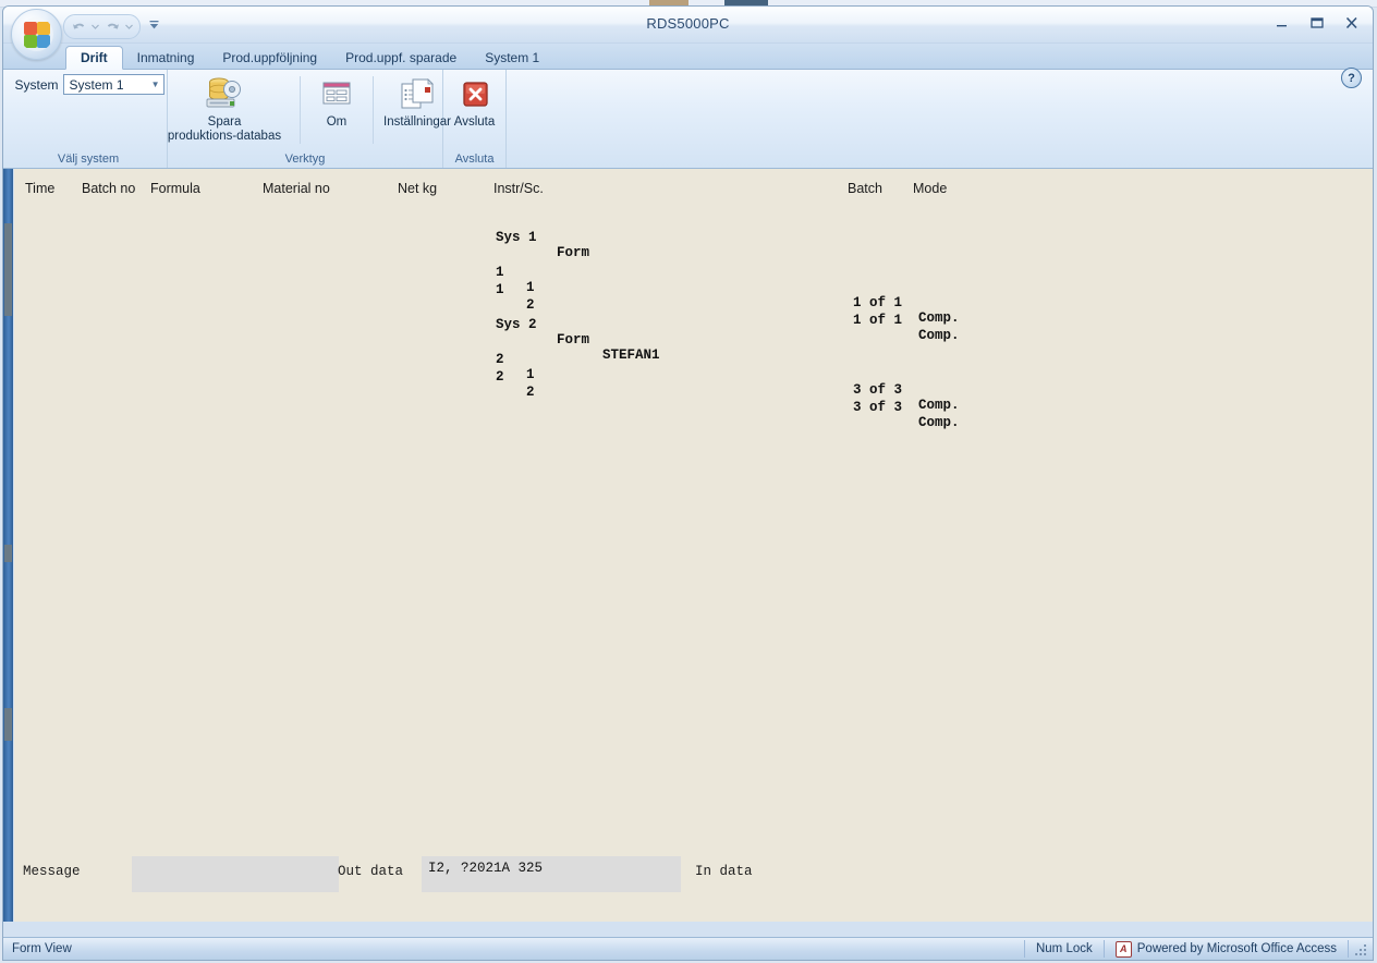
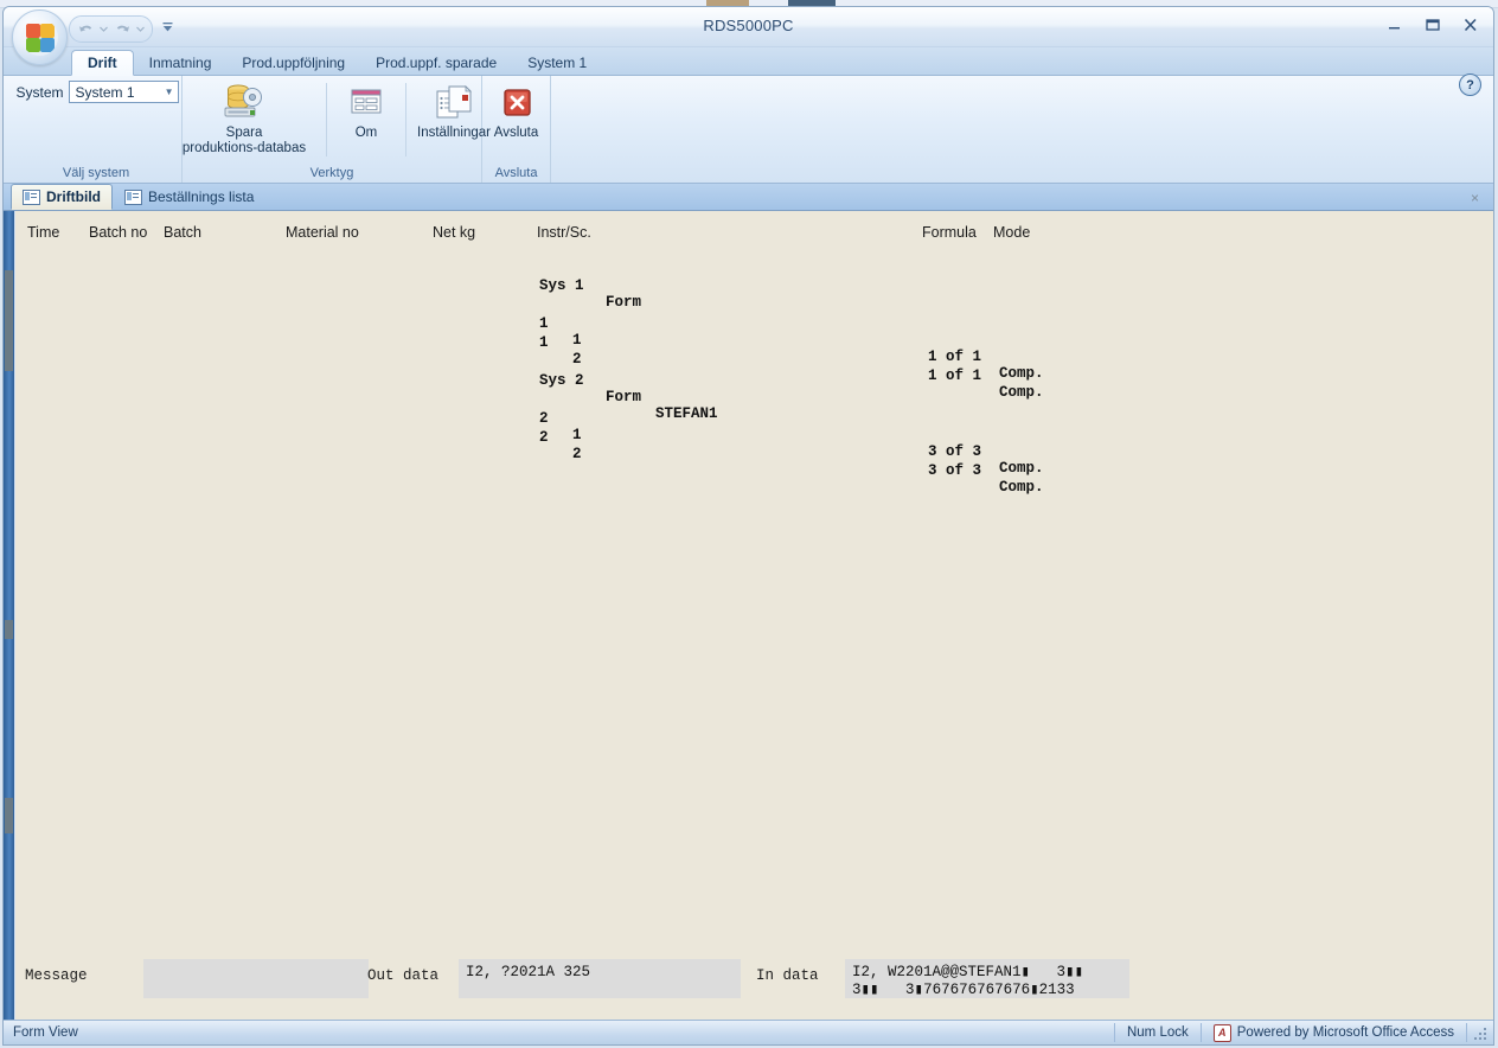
  RDS5000PC
  Drift
  Inmatning
  Prod.uppföljning
  Prod.uppf. sparade
  System 1
  ?
  System
  System 1
  ▼
  Välj system
  Spara
  produktions-databas
  Om
  Inställningar
  Verktyg
  Avsluta
  Avsluta
+ Driftbild
+ Beställnings lista
+ ×
  Time
  Batch no
- Formula
+ Batch
  Material no
  Net kg
  Instr/Sc.
- Batch
+ Formula
  Mode
  Sys 1
  Form
  1
  1
  1 of 1
  Comp.
  1
  2
  1 of 1
  Comp.
  Sys 2
  Form
  STEFAN1
  2
  1
  3 of 3
  Comp.
  2
  2
  3 of 3
  Comp.
  Message
  Out data
  I2, ?2021A 325
  In data
+ I2, W2201A@@STEFAN1▮ 3▮▮
+ 3▮▮ 3▮767676767676▮2133
  Form View
  Num Lock
  A
  Powered by Microsoft Office Access
